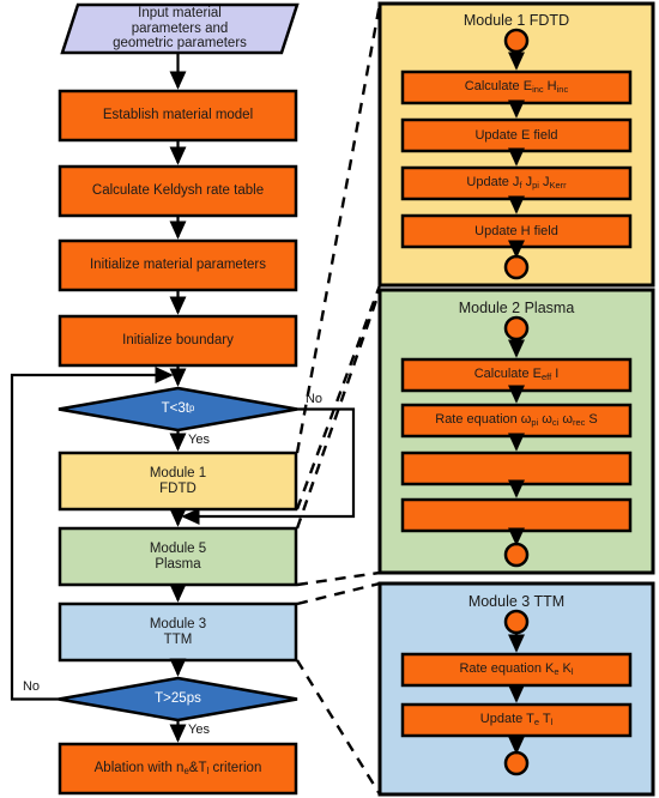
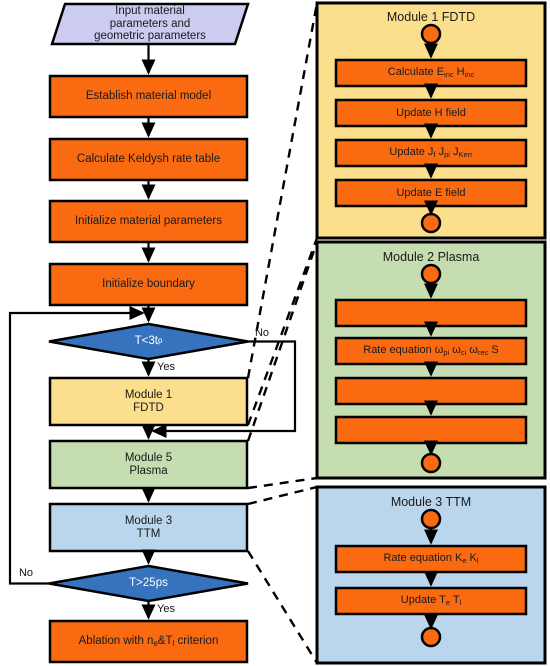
  Input material
  parameters and
  geometric parameters
  Establish material model
  Calculate Keldysh rate table
  Initialize material parameters
  Initialize boundary
  T<3t
  p
  No
  Yes
  Module 1
  FDTD
  Module 5
  Plasma
  Module 3
  TTM
  T>25ps
  No
  Yes
  Ablation with ne&Tl criterion
  Module 1 FDTD
  Calculate Einc Hinc
- Update E field
+ Update H field
  Update Jf Jpi JKerr
- Update H field
+ Update E field
  Module 2 Plasma
- Calculate Eeff I
  Rate equation ωpi ωci ωrec S
  Module 3 TTM
  Rate equation Ke Kl
  Update Te Tl
